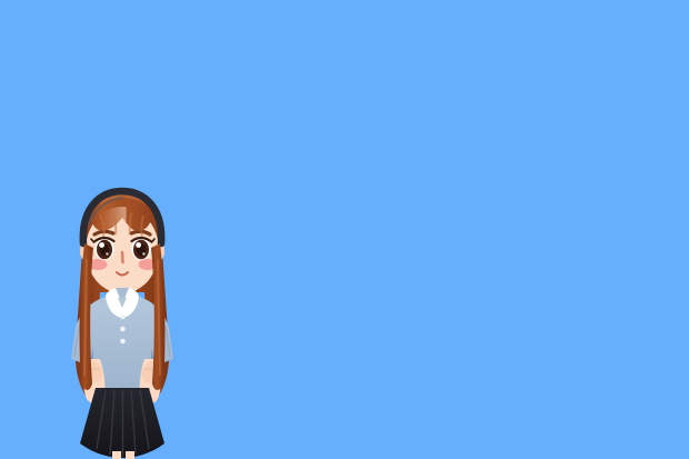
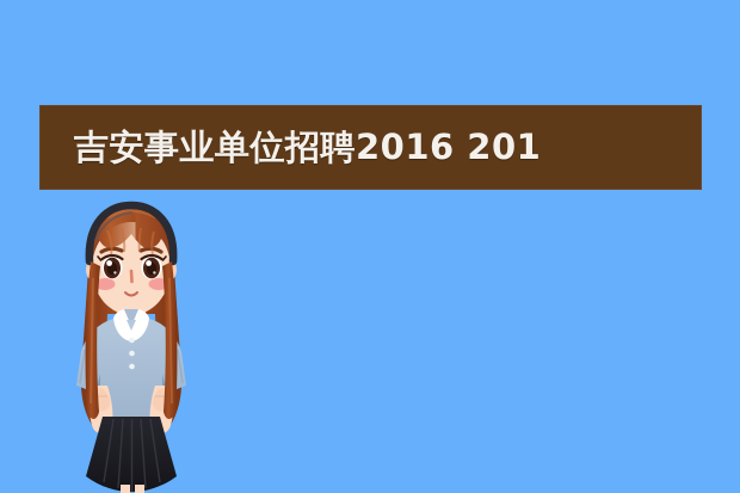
+ 吉安事业单位招聘2016 201
